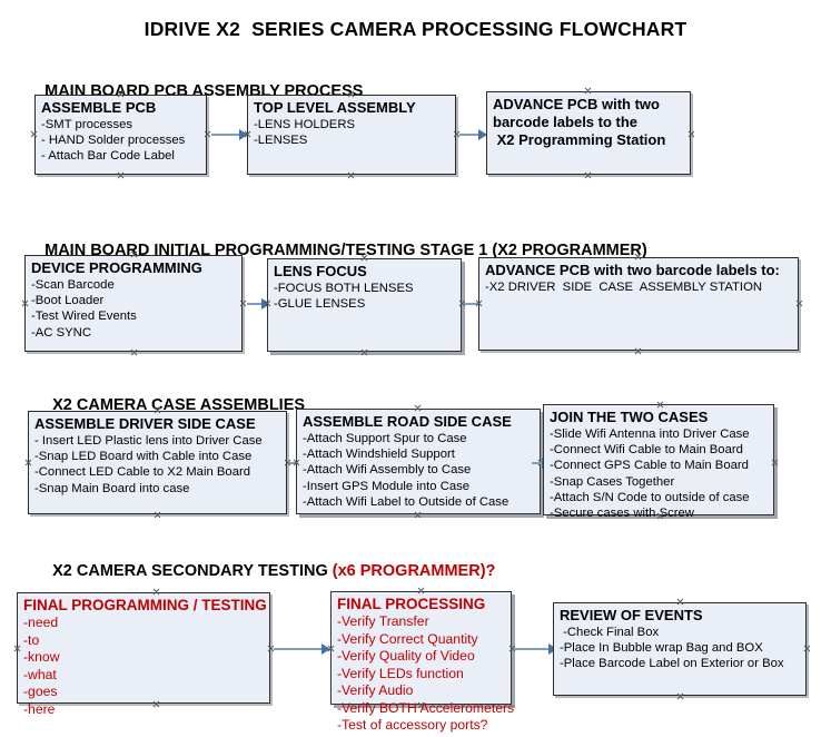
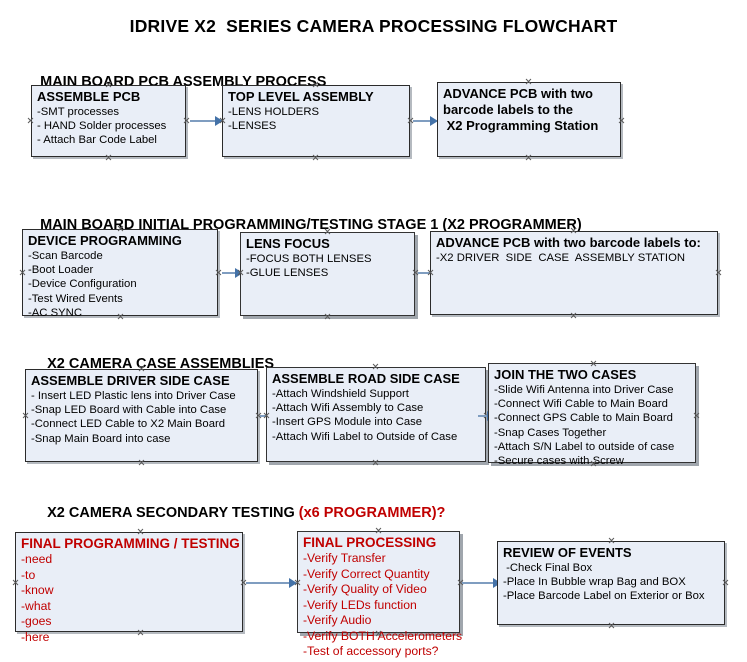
  IDRIVE X2 SERIES CAMERA PROCESSING FLOWCHART
  MAIN BORD PCB ASSEMBLY PROCES
  ASSEMBLE PCB
  -SMT processes
  - HAND Solder processes
  - Attach Bar Code Label
  TOP LEVEL ASSEMBLY
  -LENS HOLDERS
  -LENSES
  ADVANCE PCB with two
  barcode labels to the
  X2 Programming Station
  MAIN BOAD INITIAL PROGRAMMING/TESTING STAGE 1 (X2 PROGRAMMER)
  DEVICE PROGRAMMING
  -Scan Barcode
  -Boot Loader
+ -Device Configuration
  -Test Wired Events
  -AC SYNC
  LENS FOCUS
  -FOCUS BOTH LENSES
  -GLUE LENSES
  ADVANCE PCB with two barcode labels to:
  -X2 DRIVER SIDE CASE ASSEMBLY STATION
  X2 CAMERA CASE ASSEMBLIES
  ASSEMBLE DRIVER SIDE CASE
  - Insert LED Plastic lens into Driver Case
  -Snap LED Board with Cable into Case
  -Connect LED Cable to X2 Main Board
  -Snap Main Board into case
  ASSEMBLE ROAD SIDE CASE
- -Attach Support Spur to Case
  -Attach Windshield Support
  -Attach Wifi Assembly to Case
  -Insert GPS Module into Case
  -Attach Wifi Label to Outside of Case
  JOIN THE TWO CASES
  -Slide Wifi Antenna into Driver Case
  -Connect Wifi Cable to Main Board
  -Connect GPS Cable to Main Board
  -Snap Cases Together
- -Attach S/N Code to outside of case
+ -Attach S/N Label to outside of case
  -Secure cases withcrew
  X2 CAMERA SECONDARY TESTING (x6 PROGRAMMER)?
  FINAL PROGRAMMING / TESTING
  -need
  -to
  -know
  -what
  -goes
  -here
  FINAL PROCESSING
  -Verify Transfer
  -Verify Correct Quantity
  -Verify Quality of Video
  -Verify LEDs function
  -Verify Audio
  -Verify BOTHccelerometers
  -Test of accessory ports?
  REVIEW OF EVENTS
  -Check Final Box
  -Place In Bubble wrap Bag and BOX
  -Place Barcode Label on Exterior or Box
